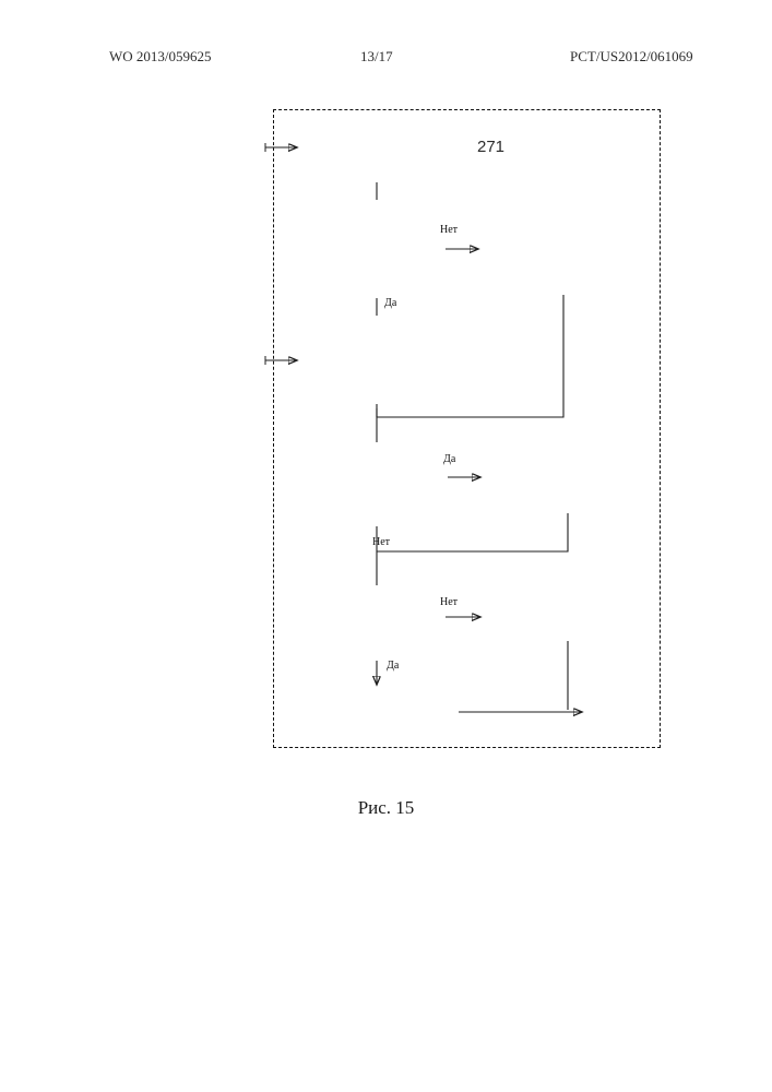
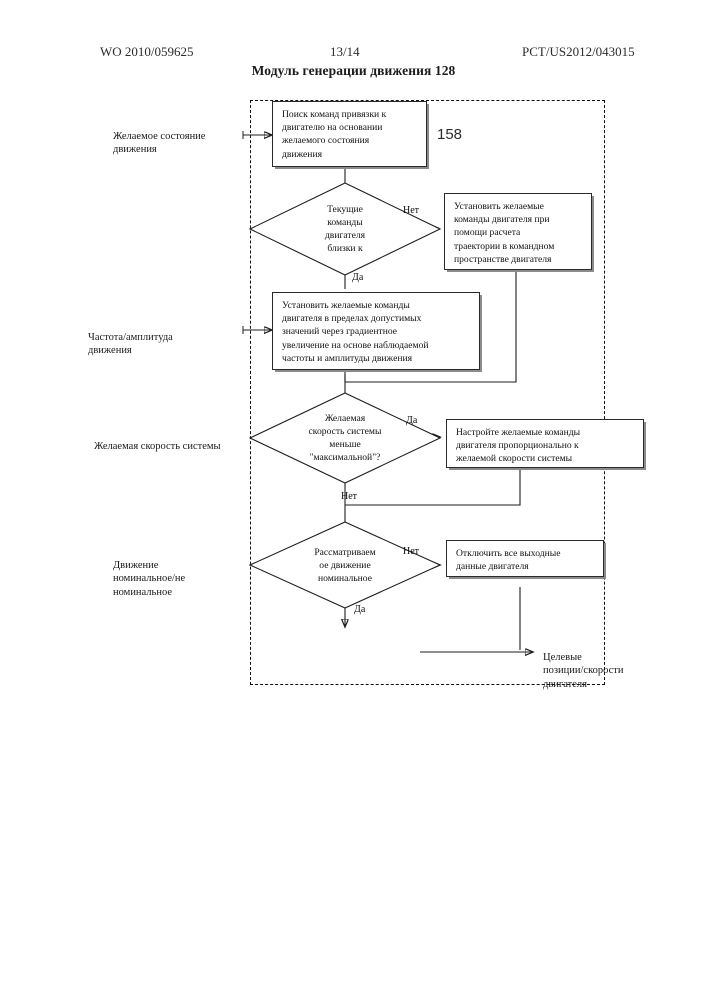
- WO 2013/059625
+ WO 2010/059625
- 13/17
+ 13/14
- PCT/US2012/061069
+ PCT/US2012/043015
+ Модуль генерации движения 128
- 271
+ 158
+ Желаемое состояние движения
+ Частота/амплитуда движения
+ Желаемая скорость системы
+ Движение номинальное/не номинальное
+ Целевые позиции/скорости двигателя
+ Поиск команд привязки к
+ двигателю на основании
+ желаемого состояния
+ движения
+ Установить желаемые
+ команды двигателя при
+ помощи расчета
+ траектории в командном
+ пространстве двигателя
+ Установить желаемые команды
+ двигателя в пределах допустимых
+ значений через градиентное
+ увеличение на основе наблюдаемой
+ частоты и амплитуды движения
+ Настройте желаемые команды
+ двигателя пропорционально к
+ желаемой скорости системы
+ Отключить все выходные
+ данные двигателя
+ Текущие
+ команды
+ двигателя
+ близки к
+ Желаемая
+ скорость системы
+ меньше
+ "максимальной"?
+ Рассматриваем
+ ое движение
+ номинальное
  Нет
  Да
  Да
  Нет
  Нет
  Да
- Рис. 15
